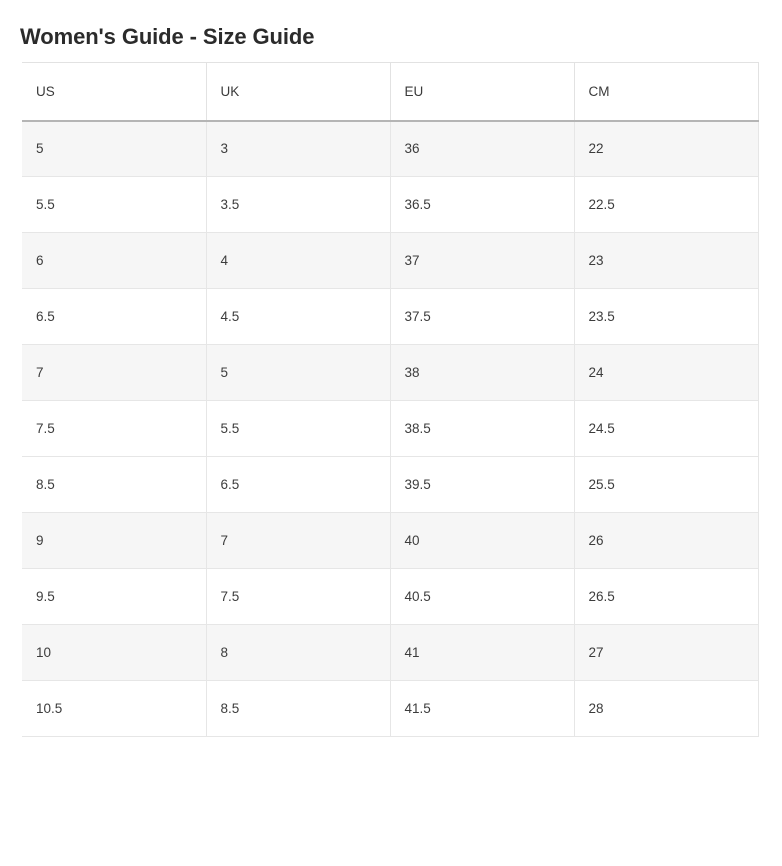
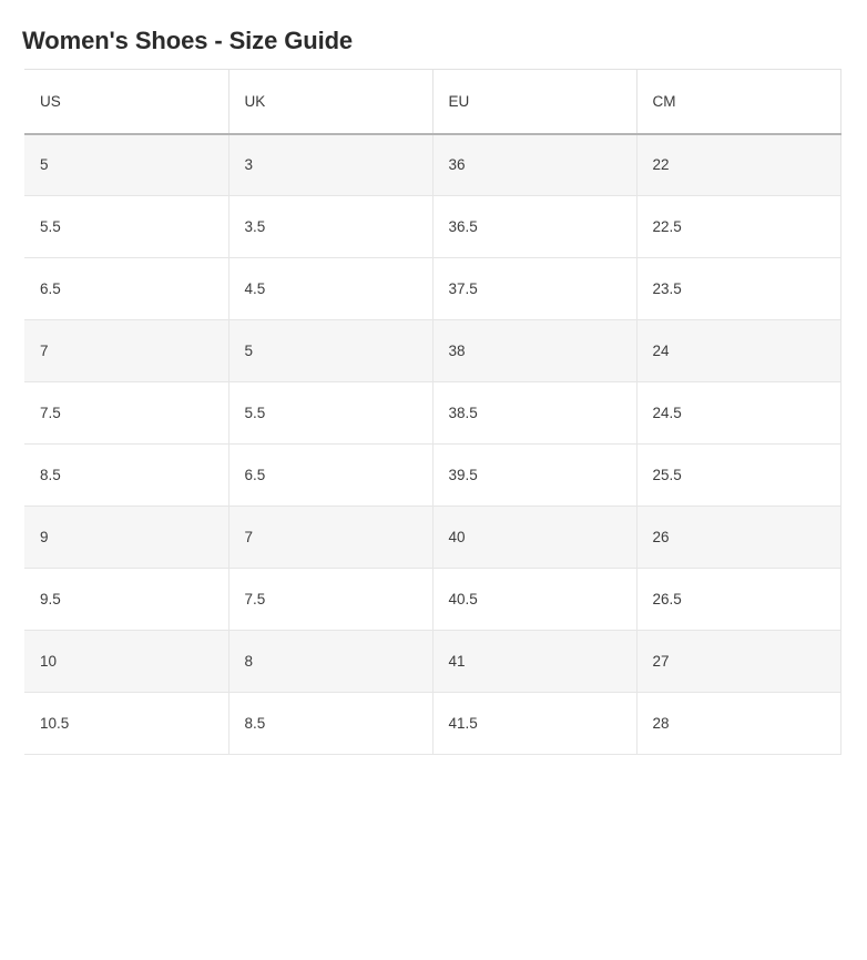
- Women's Guide - Size Guide
+ Women's Shoes - Size Guide
  US	UK	EU	CM
  5	3	36	22
  5.5	3.5	36.5	22.5
- 6	4	37	23
  6.5	4.5	37.5	23.5
  7	5	38	24
  7.5	5.5	38.5	24.5
  8.5	6.5	39.5	25.5
  9	7	40	26
  9.5	7.5	40.5	26.5
  10	8	41	27
  10.5	8.5	41.5	28
